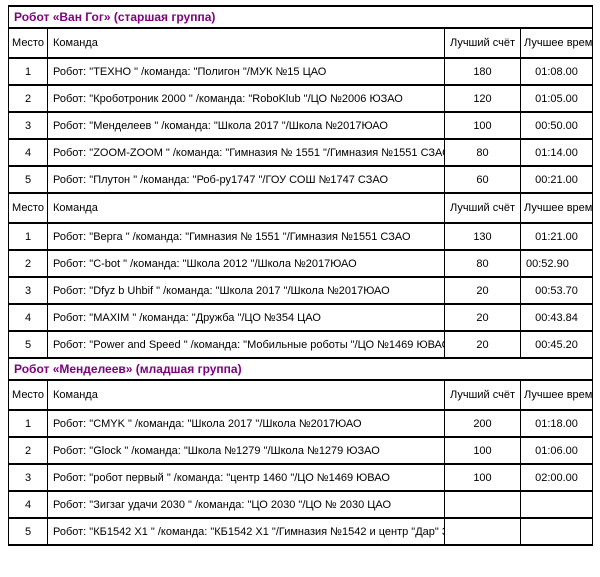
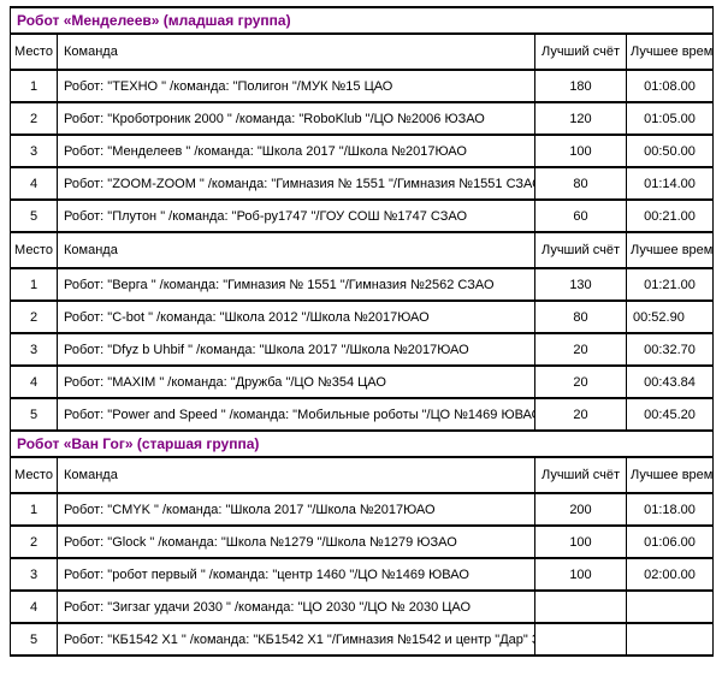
- Робот «Ван Гог» (старшая группа)
+ Робот «Менделеев» (младшая группа)
  Место	Команда	Лучший счёт	Лучшее врем
  1	Робот: "ТЕХНО " /команда: "Полигон "/МУК №15 ЦАО	180	01:08.00
  2	Робот: "Кроботроник 2000 " /команда: "RoboKlub "/ЦО №2006 ЮЗАО	120	01:05.00
  3	Робот: "Менделеев " /команда: "Школа 2017 "/Школа №2017ЮАО	100	00:50.00
  4	Робот: "ZOOM-ZOOM " /команда: "Гимназия № 1551 "/Гимназия №1551 СЗА	80	01:14.00
  5	Робот: "Плутон " /команда: "Роб-ру1747 "/ГОУ СОШ №1747 СЗАО	60	00:21.00
  Место	Команда	Лучший счёт	Лучшее врем
- 1	Робот: "Верга " /команда: "Гимназия № 1551 "/Гимназия №1551 СЗАО	130	01:21.00
+ 1	Робот: "Верга " /команда: "Гимназия № 1551 "/Гимназия №2562 СЗАО	130	01:21.00
  2	Робот: "C-bot " /команда: "Школа 2012 "/Школа №2017ЮАО	80	00:52.90
- 3	Робот: "Dfyz b Uhbif " /команда: "Школа 2017 "/Школа №2017ЮАО	20	00:53.70
+ 3	Робот: "Dfyz b Uhbif " /команда: "Школа 2017 "/Школа №2017ЮАО	20	00:32.70
  4	Робот: "MAXIM " /команда: "Дружба "/ЦО №354 ЦАО	20	00:43.84
  5	Робот: "Power and Speed " /команда: "Мобильные роботы "/ЦО №1469 ЮВА	20	00:45.20
- Робот «Менделеев» (младшая группа)
+ Робот «Ван Гог» (старшая группа)
  Место	Команда	Лучший счёт	Лучшее врем
  1	Робот: "CMYK " /команда: "Школа 2017 "/Школа №2017ЮАО	200	01:18.00
  2	Робот: "Glock " /команда: "Школа №1279 "/Школа №1279 ЮЗАО	100	01:06.00
  3	Робот: "робот первый " /команда: "центр 1460 "/ЦО №1469 ЮВАО	100	02:00.00
  4	Робот: "Зигзаг удачи 2030 " /команда: "ЦО 2030 "/ЦО № 2030 ЦАО
  5	Робот: "КБ1542 X1 " /команда: "КБ1542 X1 "/Гимназия №1542 и центр "Дар"
